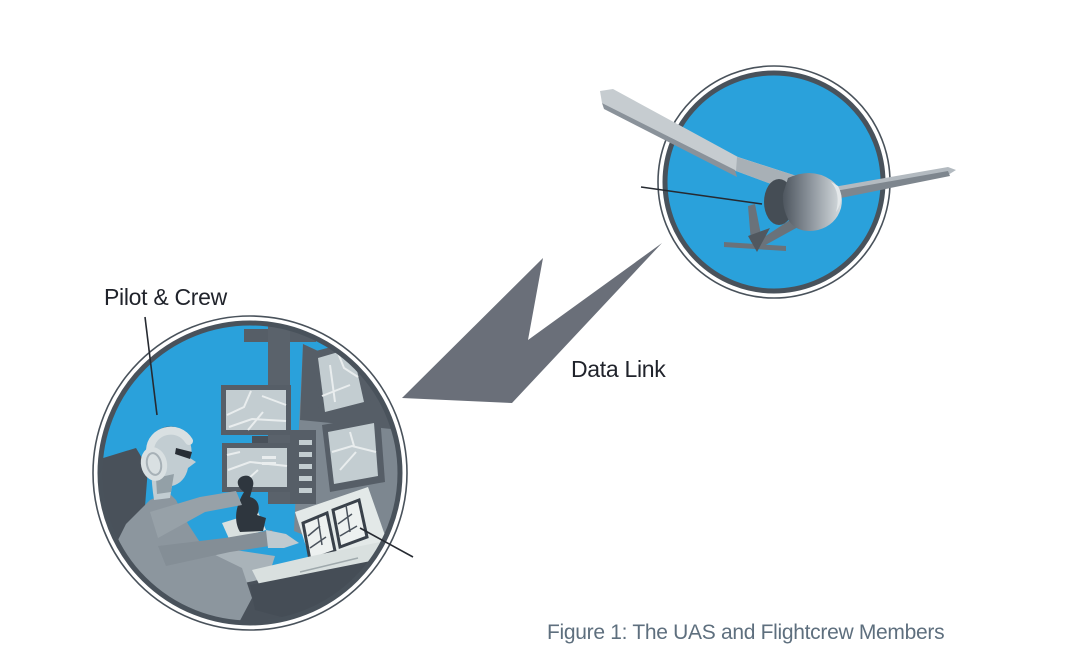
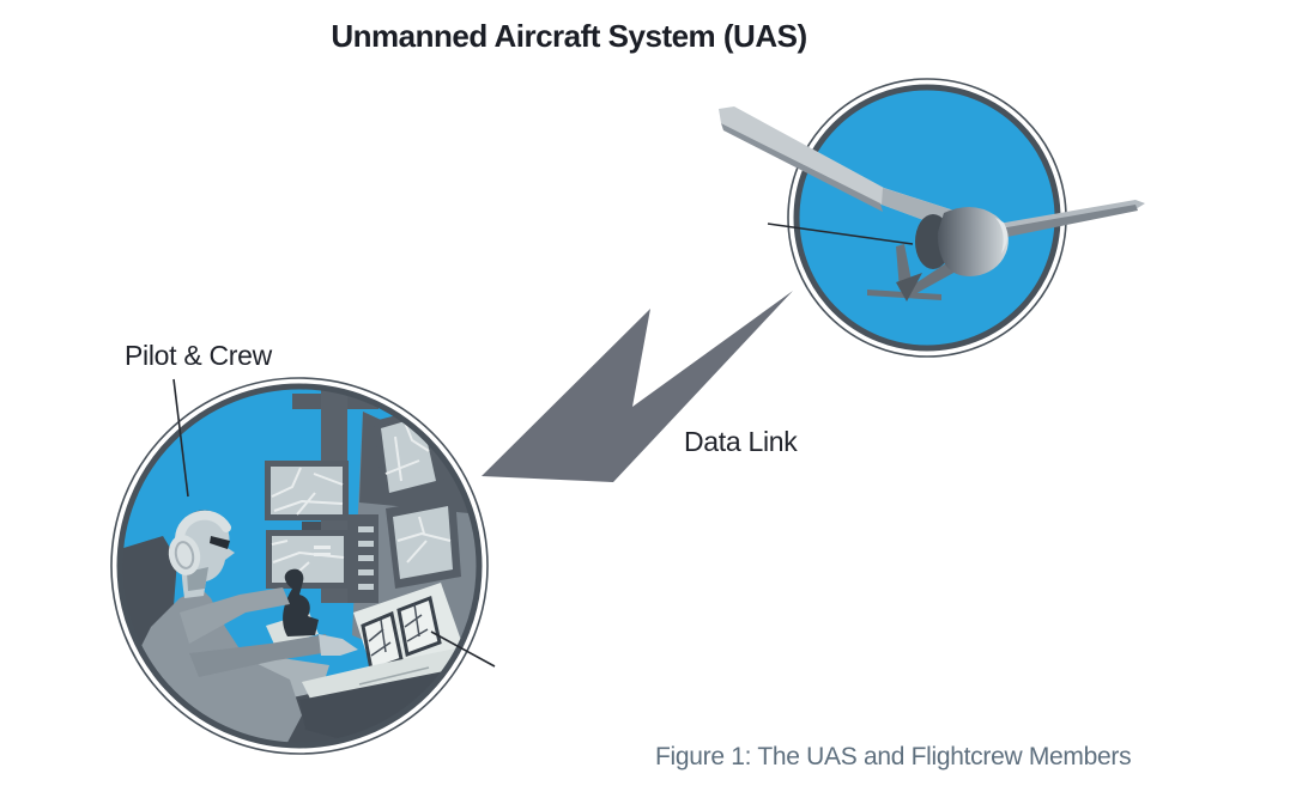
+ Unmanned Aircraft System (UAS)
  Pilot & Crew
  Data Link
  Figure 1: The UAS and Flightcrew Members
